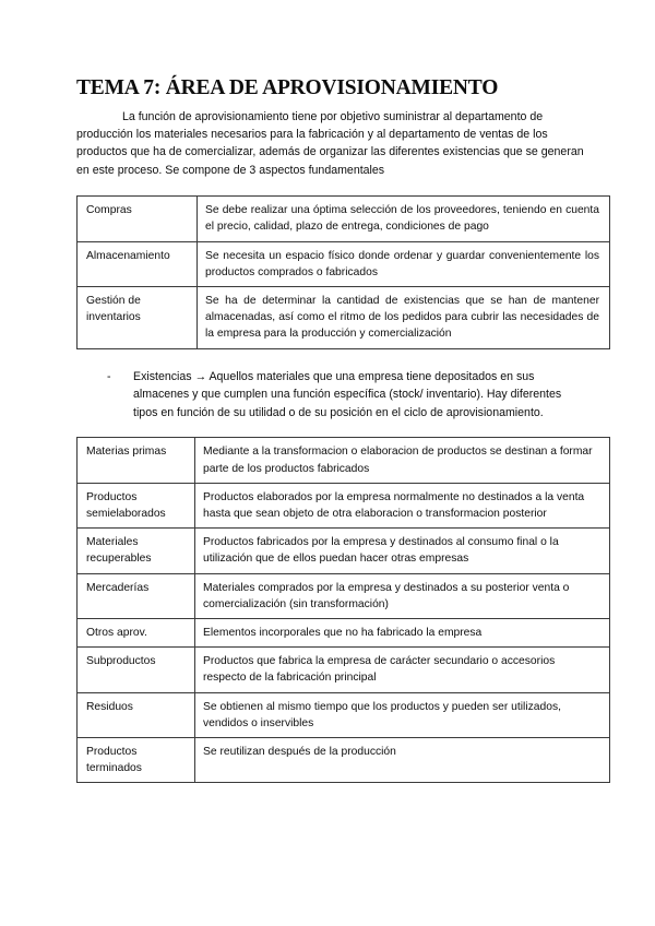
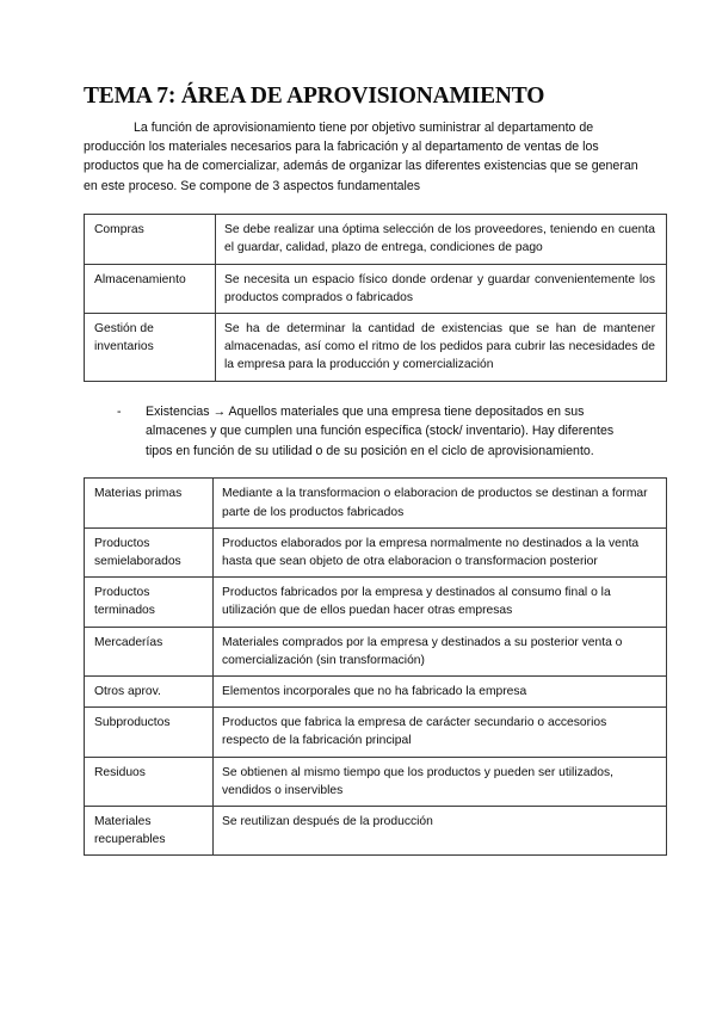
  TEMA 7: ÁREA DE APROVISIONAMIENTO
  La función de aprovisionamiento tiene por objetivo suministrar al departamento de producción los materiales necesarios para la fabricación y al departamento de ventas de los productos que ha de comercializar, además de organizar las diferentes existencias que se generan en este proceso. Se compone de 3 aspectos fundamentales
- Compras	Se debe realizar una óptima selección de los proveedores, teniendo en cuenta el precio, calidad, plazo de entrega, condiciones de pago
+ Compras	Se debe realizar una óptima selección de los proveedores, teniendo en cuenta el guardar, calidad, plazo de entrega, condiciones de pago
  Almacenamiento	Se necesita un espacio físico donde ordenar y guardar convenientemente los productos comprados o fabricados
  Gestión de inventarios	Se ha de determinar la cantidad de existencias que se han de mantener almacenadas, así como el ritmo de los pedidos para cubrir las necesidades de la empresa para la producción y comercialización
  -
  Existencias → Aquellos materiales que una empresa tiene depositados en sus almacenes y que cumplen una función específica (stock/ inventario). Hay diferentes tipos en función de su utilidad o de su posición en el ciclo de aprovisionamiento.
  Materias primas	Mediante a la transformacion o elaboracion de productos se destinan a formar parte de los productos fabricados
  Productos semielaborados	Productos elaborados por la empresa normalmente no destinados a la venta hasta que sean objeto de otra elaboracion o transformacion posterior
- Materiales recuperables	Productos fabricados por la empresa y destinados al consumo final o la utilización que de ellos puedan hacer otras empresas
+ Productos terminados	Productos fabricados por la empresa y destinados al consumo final o la utilización que de ellos puedan hacer otras empresas
  Mercaderías	Materiales comprados por la empresa y destinados a su posterior venta o comercialización (sin transformación)
  Otros aprov.	Elementos incorporales que no ha fabricado la empresa
  Subproductos	Productos que fabrica la empresa de carácter secundario o accesorios respecto de la fabricación principal
  Residuos	Se obtienen al mismo tiempo que los productos y pueden ser utilizados, vendidos o inservibles
- Productos terminados	Se reutilizan después de la producción
+ Materiales recuperables	Se reutilizan después de la producción
